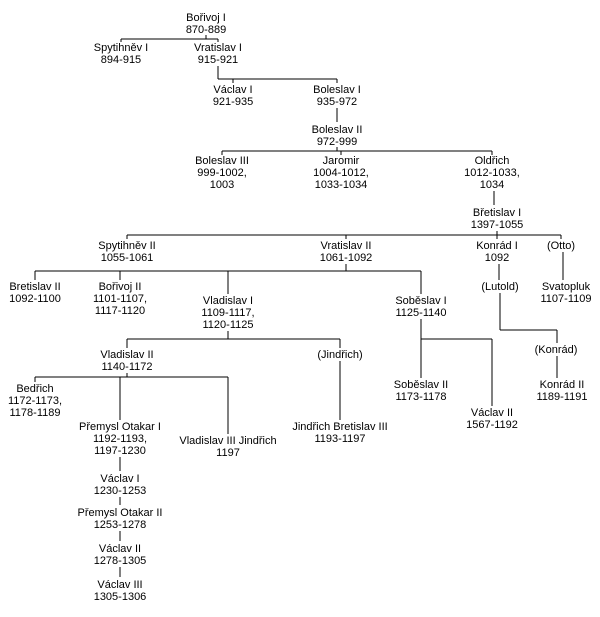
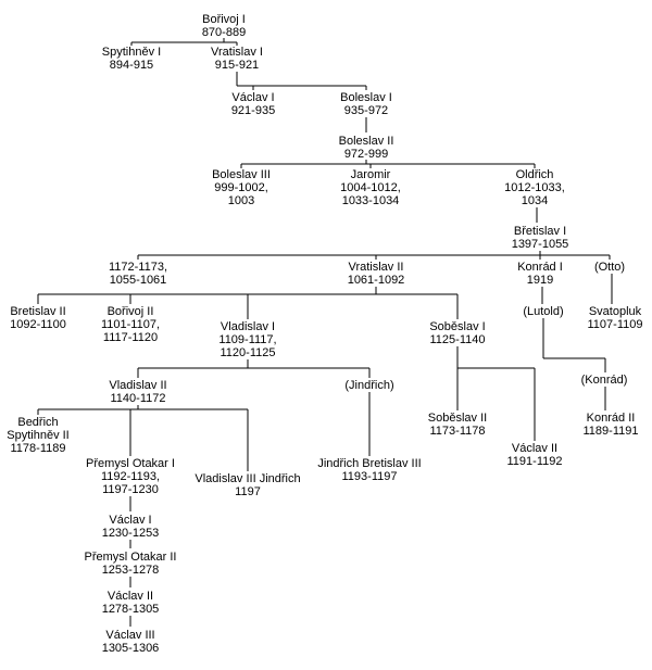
  Bořivoj I
  870-889
  Spytihněv I
  894-915
  Vratislav I
  915-921
  Václav I
  921-935
  Boleslav I
  935-972
  Boleslav II
  972-999
  Boleslav III
  999-1002,
  1003
  Jaromir
  1004-1012,
  1033-1034
  Oldřich
  1012-1033,
  1034
  Břetislav I
  1397-1055
- Spytihněv II
+ 1172-1173,
  1055-1061
  Vratislav II
  1061-1092
  Konrád I
- 1092
+ 1919
  (Otto)
  Bretislav II
  1092-1100
  Bořivoj II
  1101-1107,
  1117-1120
  Vladislav I
  1109-1117,
  1120-1125
  Soběslav I
  1125-1140
  (Lutold)
  Svatopluk
  1107-1109
  Vladislav II
  1140-1172
  (Jindřich)
  (Konrád)
  Bedřich
- 1172-1173,
+ Spytihněv II
  1178-1189
  Soběslav II
  1173-1178
  Václav II
- 1567-1192
+ 1191-1192
  Konrád II
  1189-1191
  Přemysl Otakar I
  1192-1193,
  1197-1230
  Vladislav III Jindřich
  1197
  Jindřich Bretislav III
  1193-1197
  Václav I
  1230-1253
  Přemysl Otakar II
  1253-1278
  Václav II
  1278-1305
  Václav III
  1305-1306
